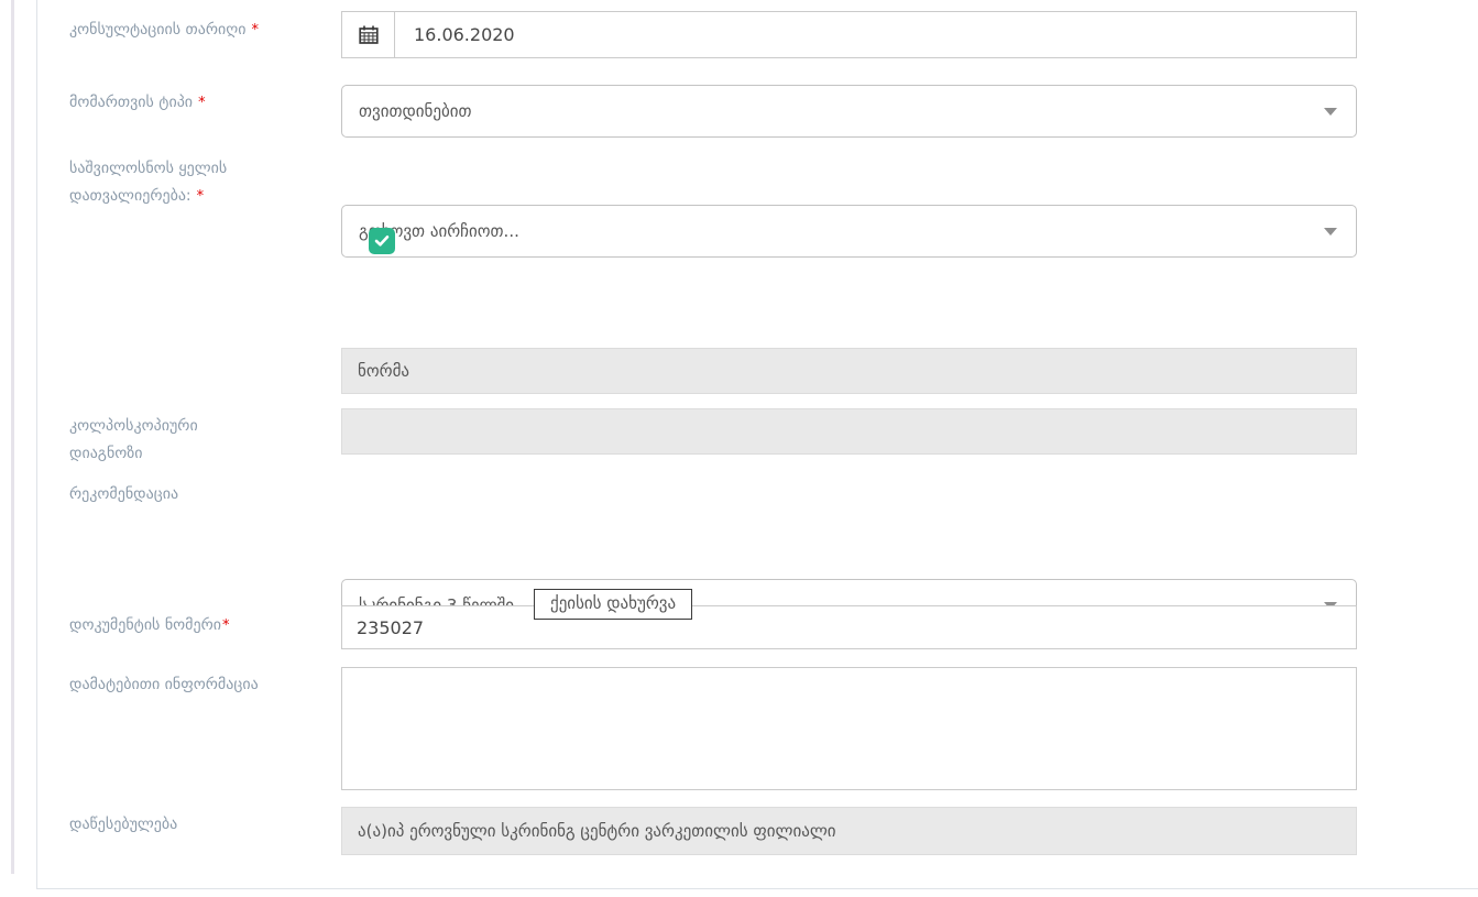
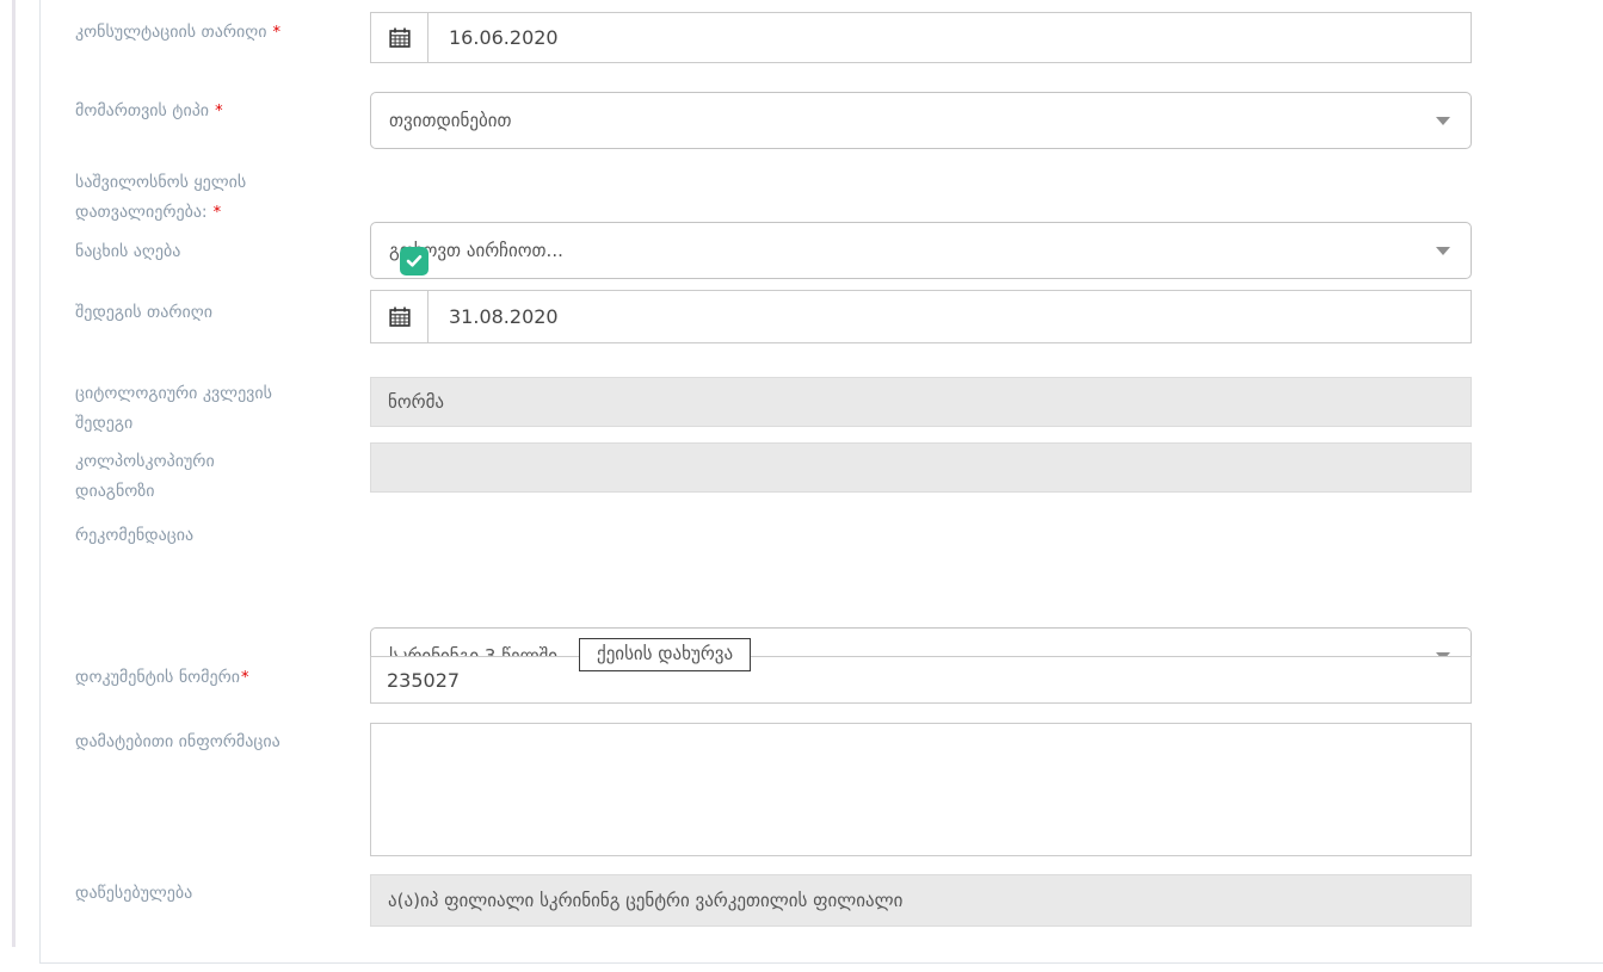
  კონსულტაციის თარიღი *
  16.06.2020
  მომართვის ტიპი *
  თვითდინებით
  საშვილოსნოს ყელის დათვალიერება: *
  გოვთ აირჩიოთ...
+ ნაცხის აღება
+ შედეგის თარიღი
+ 31.08.2020
+ ციტოლოგიური კვლევის შედეგი
  ნორმა
  კოლპოსკოპიური დიაგნოზი
  რეკომენდაცია
  ქეისის დახურვა
  დოკუმენტის ნომერი*
  235027
  დამატებითი ინფორმაცია
  დაწესებულება
- ა(ა)იპ ეროვნული სკრინინგ ცენტრი ვარკეთილის ფილიალი
+ ა(ა)იპ ფილიალი სკრინინგ ცენტრი ვარკეთილის ფილიალი
